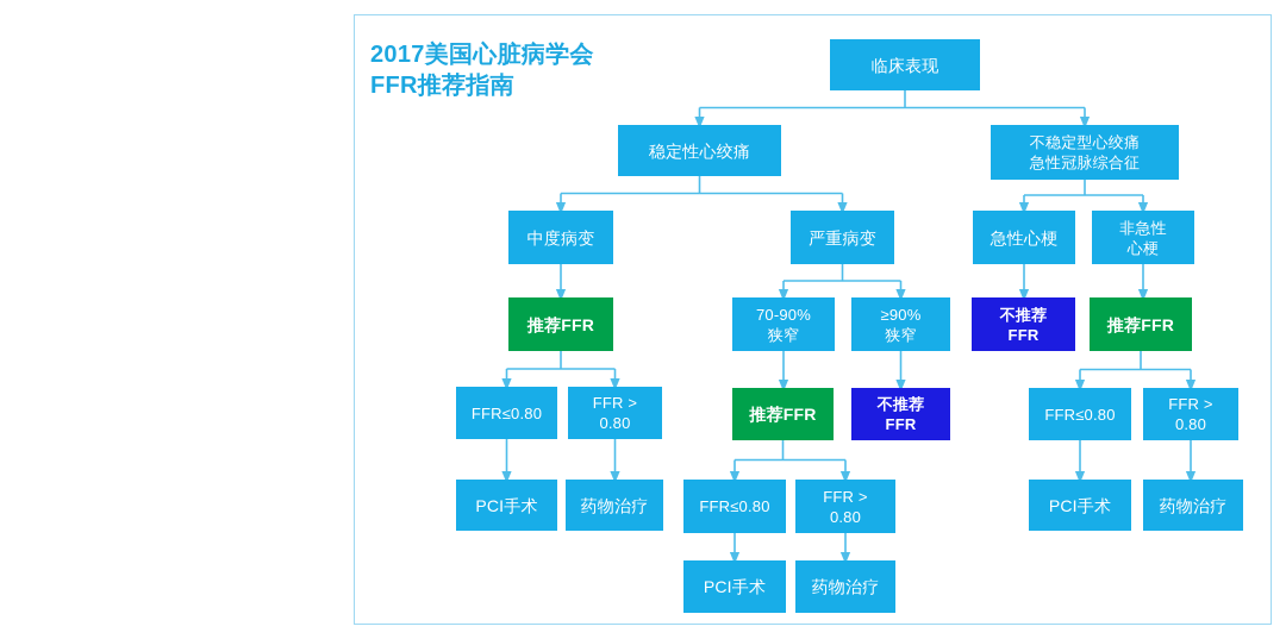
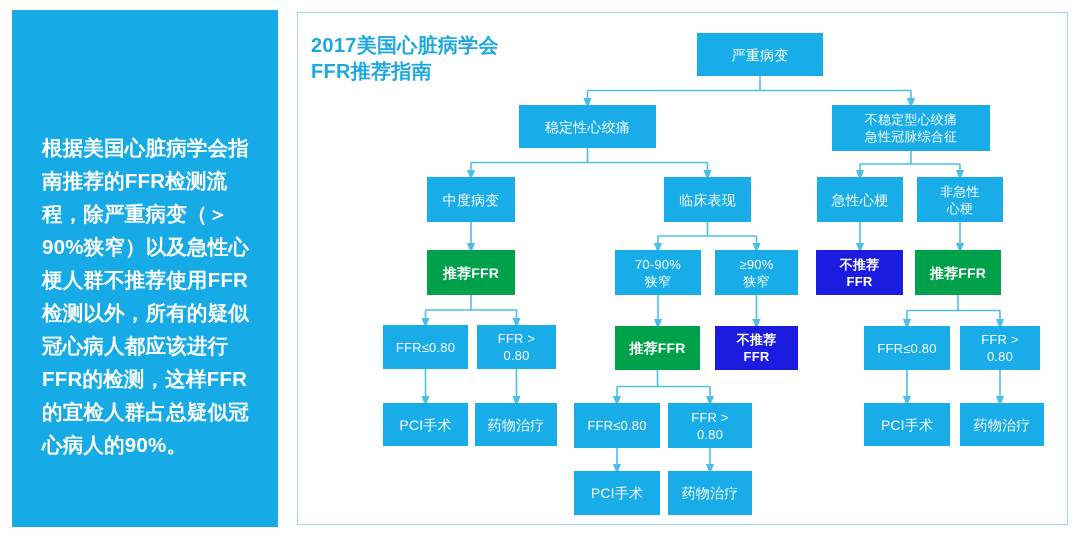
+ 根据美国心脏病学会指南推荐的FFR检测流程，除严重病变（＞90%狭窄）以及急性心梗人群不推荐使用FFR检测以外，所有的疑似冠心病人都应该进行FFR的检测，这样FFR的宜检人群占总疑似冠心病人的90%。
  2017美国心脏病学会
  FFR推荐指南
- 临床表现
+ 严重病变
  稳定性心绞痛
  不稳定型心绞痛
  急性冠脉综合征
  中度病变
- 严重病变
+ 临床表现
  急性心梗
  非急性
  心梗
  推荐FFR
  70-90%
  狭窄
  ≥90%
  狭窄
  不推荐
  FFR
  推荐FFR
  FFR≤0.80
  FFR >
  0.80
  推荐FFR
  不推荐
  FFR
  FFR≤0.80
  FFR >
  0.80
  PCI手术
  药物治疗
  FFR≤0.80
  FFR >
  0.80
  PCI手术
  药物治疗
  PCI手术
  药物治疗
